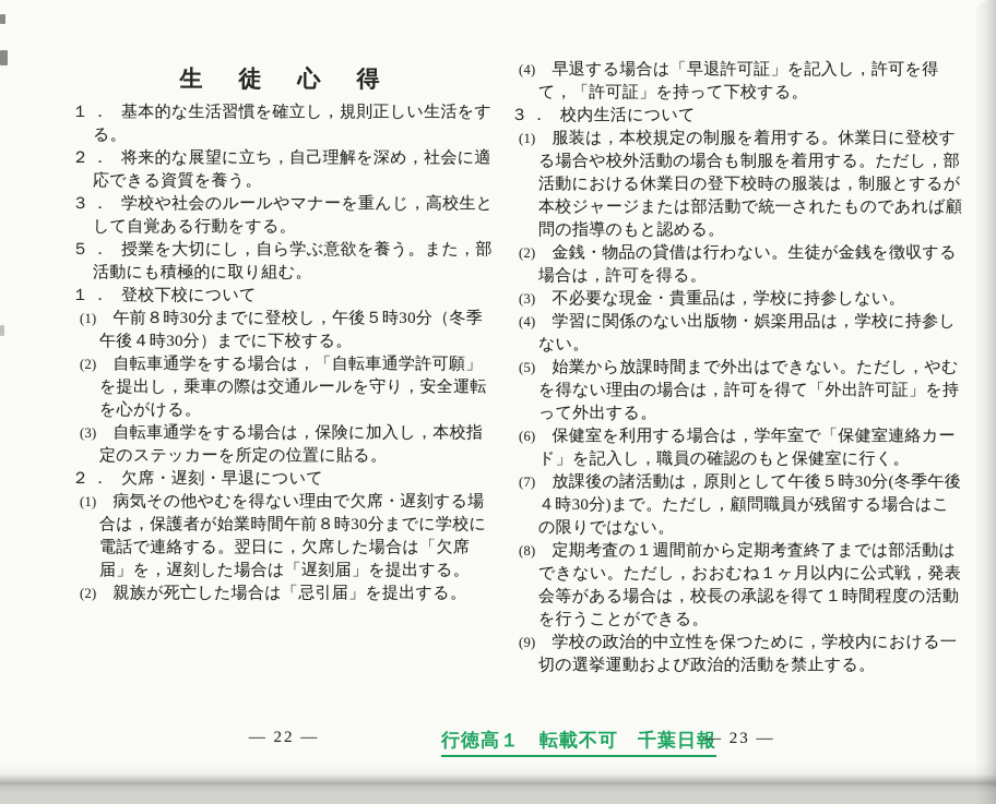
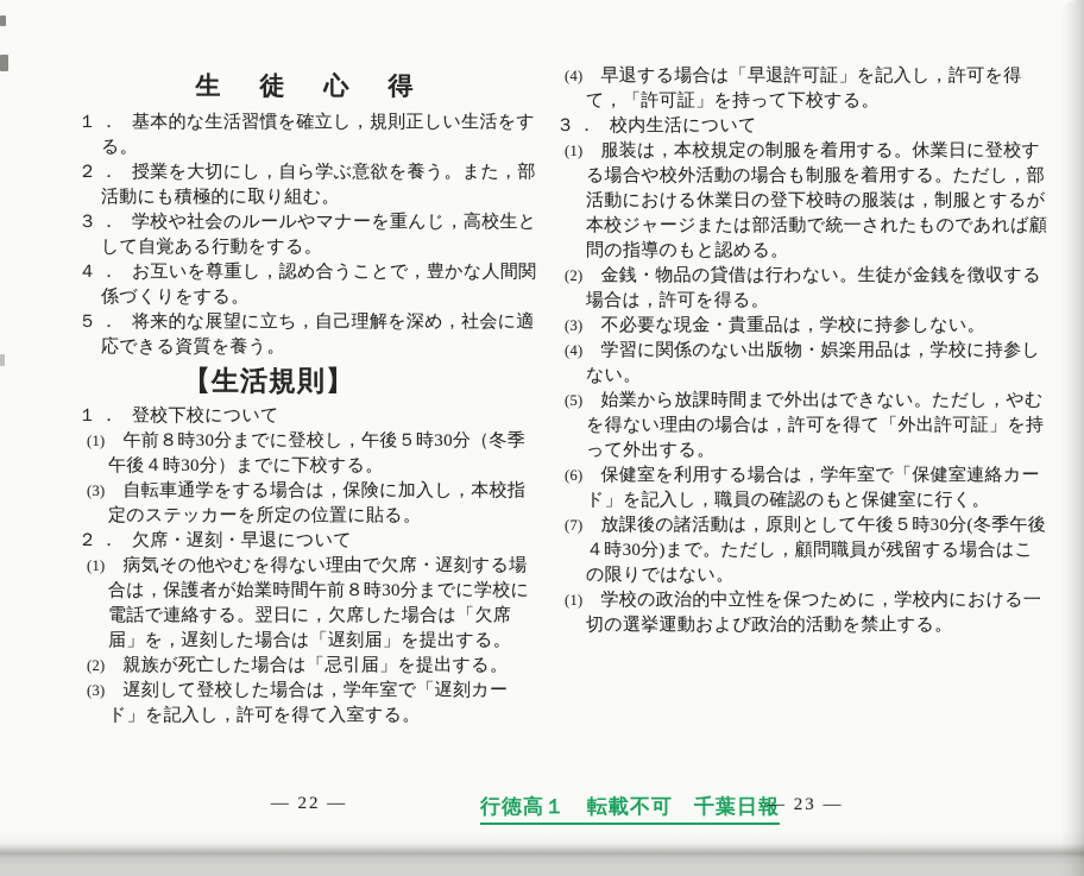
  生 徒 心 得
  １． 基本的な生活習慣を確立し，規則正しい生活をする。
- ２． 将来的な展望に立ち，自己理解を深め，社会に適応できる資質を養う。
+ ２． 授業を大切にし，自ら学ぶ意欲を養う。また，部活動にも積極的に取り組む。
  ３． 学校や社会のルールやマナーを重んじ，高校生として自覚ある行動をする。
+ ４． お互いを尊重し，認め合うことで，豊かな人間関係づくりをする。
- ５． 授業を大切にし，自ら学ぶ意欲を養う。また，部活動にも積極的に取り組む。
+ ５． 将来的な展望に立ち，自己理解を深め，社会に適応できる資質を養う。
+ 【生活規則】
  １． 登校下校について
  (1) 午前８時30分までに登校し，午後５時30分（冬季午後４時30分）までに下校する。
- (2) 自転車通学をする場合は，「自転車通学許可願」を提出し，乗車の際は交通ルールを守り，安全運転を心がける。
  (3) 自転車通学をする場合は，保険に加入し，本校指定のステッカーを所定の位置に貼る。
  ２． 欠席・遅刻・早退について
  (1) 病気その他やむを得ない理由で欠席・遅刻する場合は，保護者が始業時間午前８時30分までに学校に電話で連絡する。翌日に，欠席した場合は「欠席届」を，遅刻した場合は「遅刻届」を提出する。
  (2) 親族が死亡した場合は「忌引届」を提出する。
+ (3) 遅刻して登校した場合は，学年室で「遅刻カード」を記入し，許可を得て入室する。
  (4) 早退する場合は「早退許可証」を記入し，許可を得て，「許可証」を持って下校する。
  ３． 校内生活について
  (1) 服装は，本校規定の制服を着用する。休業日に登校する場合や校外活動の場合も制服を着用する。ただし，部活動における休業日の登下校時の服装は，制服とするが本校ジャージまたは部活動で統一されたものであれば顧問の指導のもと認める。
  (2) 金銭・物品の貸借は行わない。生徒が金銭を徴収する場合は，許可を得る。
  (3) 不必要な現金・貴重品は，学校に持参しない。
  (4) 学習に関係のない出版物・娯楽用品は，学校に持参しない。
  (5) 始業から放課時間まで外出はできない。ただし，やむを得ない理由の場合は，許可を得て「外出許可証」を持って外出する。
  (6) 保健室を利用する場合は，学年室で「保健室連絡カード」を記入し，職員の確認のもと保健室に行く。
  (7) 放課後の諸活動は，原則として午後５時30分(冬季午後４時30分)まで。ただし，顧問職員が残留する場合はこの限りではない。
- (8) 定期考査の１週間前から定期考査終了までは部活動はできない。ただし，おおむね１ヶ月以内に公式戦，発表会等がある場合は，校長の承認を得て１時間程度の活動を行うことができる。
- (9) 学校の政治的中立性を保つために，学校内における一切の選挙運動および政治的活動を禁止する。
+ (1) 学校の政治的中立性を保つために，学校内における一切の選挙運動および政治的活動を禁止する。
  — 22 —
  行徳高１ 転載不可 千葉日報
  — 23 —
